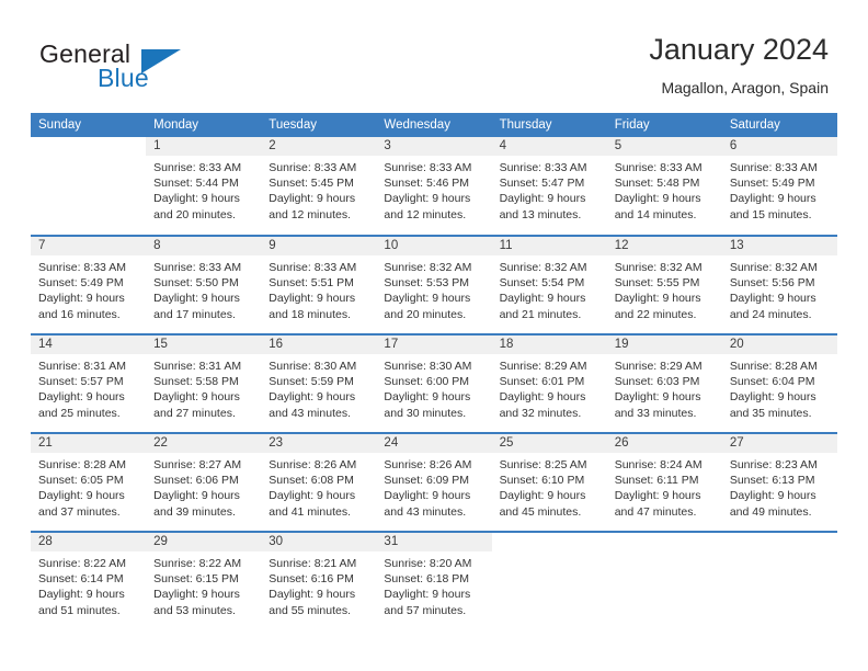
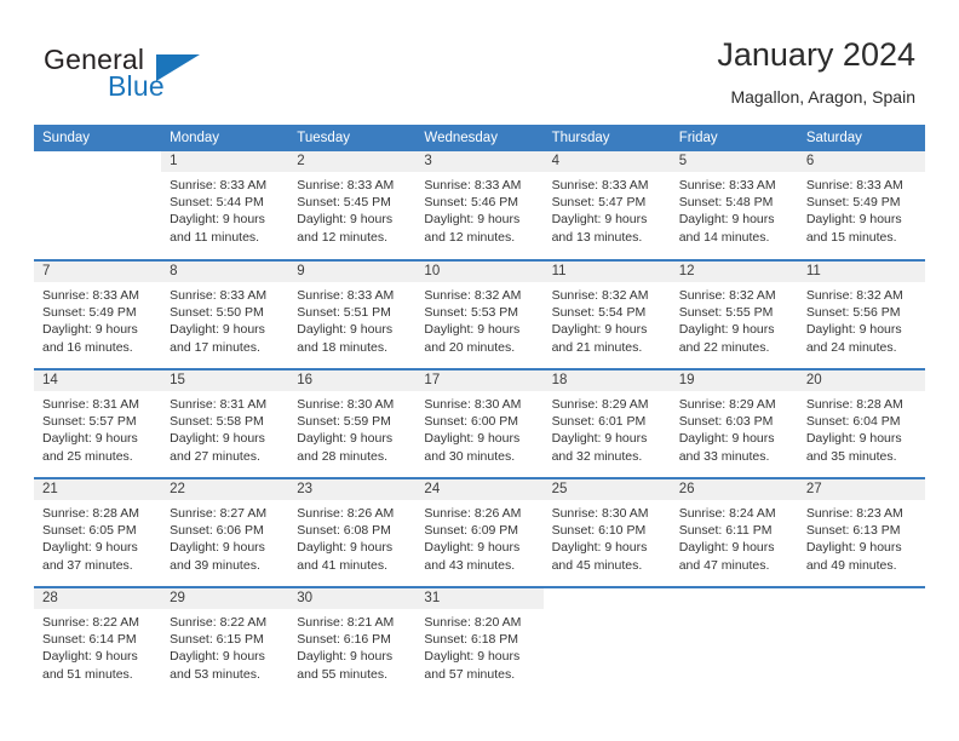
  General
  Blue
  January 2024
  Magallon, Aragon, Spain
  Sunday	Monday	Tuesday	Wednesday	Thursday	Friday	Saturday
- 	1Sunrise: 8:33 AMSunset: 5:44 PMDaylight: 9 hoursand 20 minutes.	2Sunrise: 8:33 AMSunset: 5:45 PMDaylight: 9 hoursand 12 minutes.	3Sunrise: 8:33 AMSunset: 5:46 PMDaylight: 9 hoursand 12 minutes.	4Sunrise: 8:33 AMSunset: 5:47 PMDaylight: 9 hoursand 13 minutes.	5Sunrise: 8:33 AMSunset: 5:48 PMDaylight: 9 hoursand 14 minutes.	6Sunrise: 8:33 AMSunset: 5:49 PMDaylight: 9 hoursand 15 minutes.
+ 	1Sunrise: 8:33 AMSunset: 5:44 PMDaylight: 9 hoursand 11 minutes.	2Sunrise: 8:33 AMSunset: 5:45 PMDaylight: 9 hoursand 12 minutes.	3Sunrise: 8:33 AMSunset: 5:46 PMDaylight: 9 hoursand 12 minutes.	4Sunrise: 8:33 AMSunset: 5:47 PMDaylight: 9 hoursand 13 minutes.	5Sunrise: 8:33 AMSunset: 5:48 PMDaylight: 9 hoursand 14 minutes.	6Sunrise: 8:33 AMSunset: 5:49 PMDaylight: 9 hoursand 15 minutes.
- 7Sunrise: 8:33 AMSunset: 5:49 PMDaylight: 9 hoursand 16 minutes.	8Sunrise: 8:33 AMSunset: 5:50 PMDaylight: 9 hoursand 17 minutes.	9Sunrise: 8:33 AMSunset: 5:51 PMDaylight: 9 hoursand 18 minutes.	10Sunrise: 8:32 AMSunset: 5:53 PMDaylight: 9 hoursand 20 minutes.	11Sunrise: 8:32 AMSunset: 5:54 PMDaylight: 9 hoursand 21 minutes.	12Sunrise: 8:32 AMSunset: 5:55 PMDaylight: 9 hoursand 22 minutes.	13Sunrise: 8:32 AMSunset: 5:56 PMDaylight: 9 hoursand 24 minutes.
+ 7Sunrise: 8:33 AMSunset: 5:49 PMDaylight: 9 hoursand 16 minutes.	8Sunrise: 8:33 AMSunset: 5:50 PMDaylight: 9 hoursand 17 minutes.	9Sunrise: 8:33 AMSunset: 5:51 PMDaylight: 9 hoursand 18 minutes.	10Sunrise: 8:32 AMSunset: 5:53 PMDaylight: 9 hoursand 20 minutes.	11Sunrise: 8:32 AMSunset: 5:54 PMDaylight: 9 hoursand 21 minutes.	12Sunrise: 8:32 AMSunset: 5:55 PMDaylight: 9 hoursand 22 minutes.	11Sunrise: 8:32 AMSunset: 5:56 PMDaylight: 9 hoursand 24 minutes.
- 14Sunrise: 8:31 AMSunset: 5:57 PMDaylight: 9 hoursand 25 minutes.	15Sunrise: 8:31 AMSunset: 5:58 PMDaylight: 9 hoursand 27 minutes.	16Sunrise: 8:30 AMSunset: 5:59 PMDaylight: 9 hoursand 43 minutes.	17Sunrise: 8:30 AMSunset: 6:00 PMDaylight: 9 hoursand 30 minutes.	18Sunrise: 8:29 AMSunset: 6:01 PMDaylight: 9 hoursand 32 minutes.	19Sunrise: 8:29 AMSunset: 6:03 PMDaylight: 9 hoursand 33 minutes.	20Sunrise: 8:28 AMSunset: 6:04 PMDaylight: 9 hoursand 35 minutes.
+ 14Sunrise: 8:31 AMSunset: 5:57 PMDaylight: 9 hoursand 25 minutes.	15Sunrise: 8:31 AMSunset: 5:58 PMDaylight: 9 hoursand 27 minutes.	16Sunrise: 8:30 AMSunset: 5:59 PMDaylight: 9 hoursand 28 minutes.	17Sunrise: 8:30 AMSunset: 6:00 PMDaylight: 9 hoursand 30 minutes.	18Sunrise: 8:29 AMSunset: 6:01 PMDaylight: 9 hoursand 32 minutes.	19Sunrise: 8:29 AMSunset: 6:03 PMDaylight: 9 hoursand 33 minutes.	20Sunrise: 8:28 AMSunset: 6:04 PMDaylight: 9 hoursand 35 minutes.
- 21Sunrise: 8:28 AMSunset: 6:05 PMDaylight: 9 hoursand 37 minutes.	22Sunrise: 8:27 AMSunset: 6:06 PMDaylight: 9 hoursand 39 minutes.	23Sunrise: 8:26 AMSunset: 6:08 PMDaylight: 9 hoursand 41 minutes.	24Sunrise: 8:26 AMSunset: 6:09 PMDaylight: 9 hoursand 43 minutes.	25Sunrise: 8:25 AMSunset: 6:10 PMDaylight: 9 hoursand 45 minutes.	26Sunrise: 8:24 AMSunset: 6:11 PMDaylight: 9 hoursand 47 minutes.	27Sunrise: 8:23 AMSunset: 6:13 PMDaylight: 9 hoursand 49 minutes.
+ 21Sunrise: 8:28 AMSunset: 6:05 PMDaylight: 9 hoursand 37 minutes.	22Sunrise: 8:27 AMSunset: 6:06 PMDaylight: 9 hoursand 39 minutes.	23Sunrise: 8:26 AMSunset: 6:08 PMDaylight: 9 hoursand 41 minutes.	24Sunrise: 8:26 AMSunset: 6:09 PMDaylight: 9 hoursand 43 minutes.	25Sunrise: 8:30 AMSunset: 6:10 PMDaylight: 9 hoursand 45 minutes.	26Sunrise: 8:24 AMSunset: 6:11 PMDaylight: 9 hoursand 47 minutes.	27Sunrise: 8:23 AMSunset: 6:13 PMDaylight: 9 hoursand 49 minutes.
  28Sunrise: 8:22 AMSunset: 6:14 PMDaylight: 9 hoursand 51 minutes.	29Sunrise: 8:22 AMSunset: 6:15 PMDaylight: 9 hoursand 53 minutes.	30Sunrise: 8:21 AMSunset: 6:16 PMDaylight: 9 hoursand 55 minutes.	31Sunrise: 8:20 AMSunset: 6:18 PMDaylight: 9 hoursand 57 minutes.
